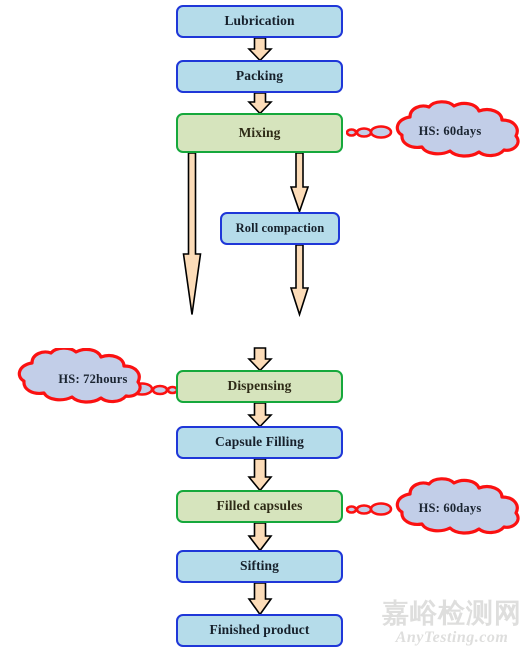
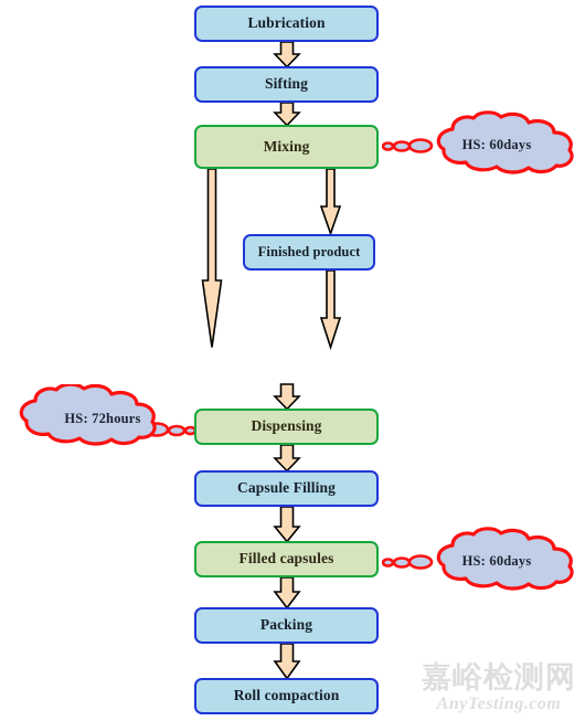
  HS: 60days
  HS: 72hours
  HS: 60days
  Lubrication
- Packing
+ Sifting
  Mixing
- Roll compaction
+ Finished product
  Dispensing
  Capsule Filling
  Filled capsules
- Sifting
+ Packing
- Finished product
+ Roll compaction
  嘉峪检测网
  AnyTesting.com
